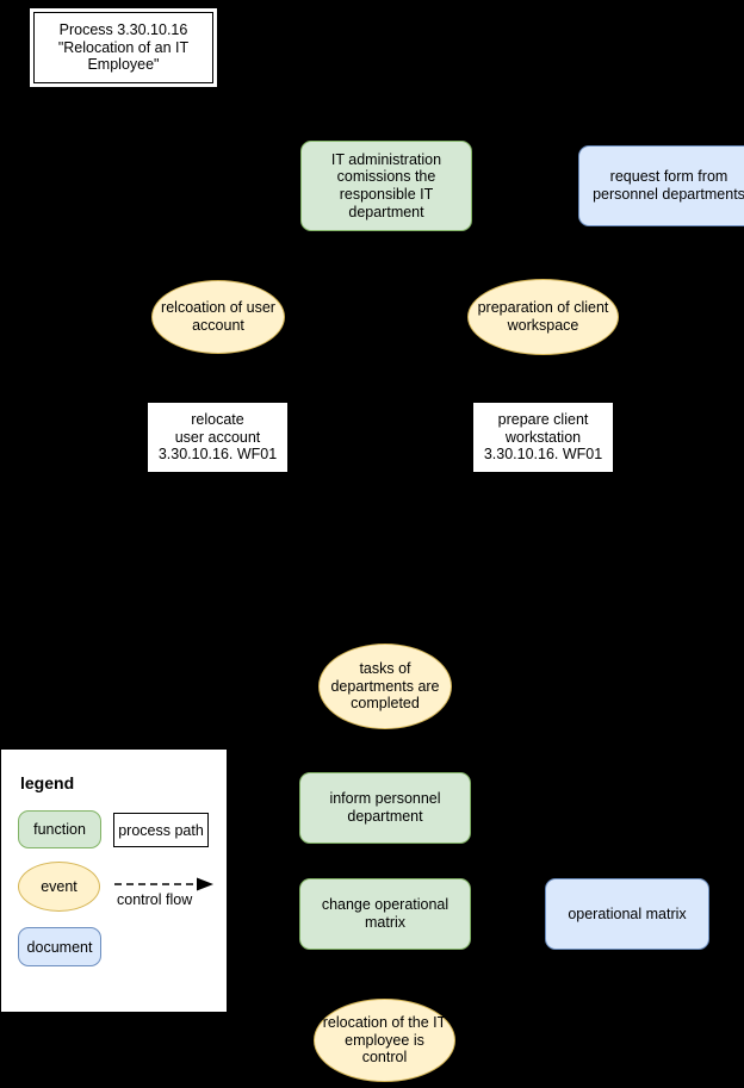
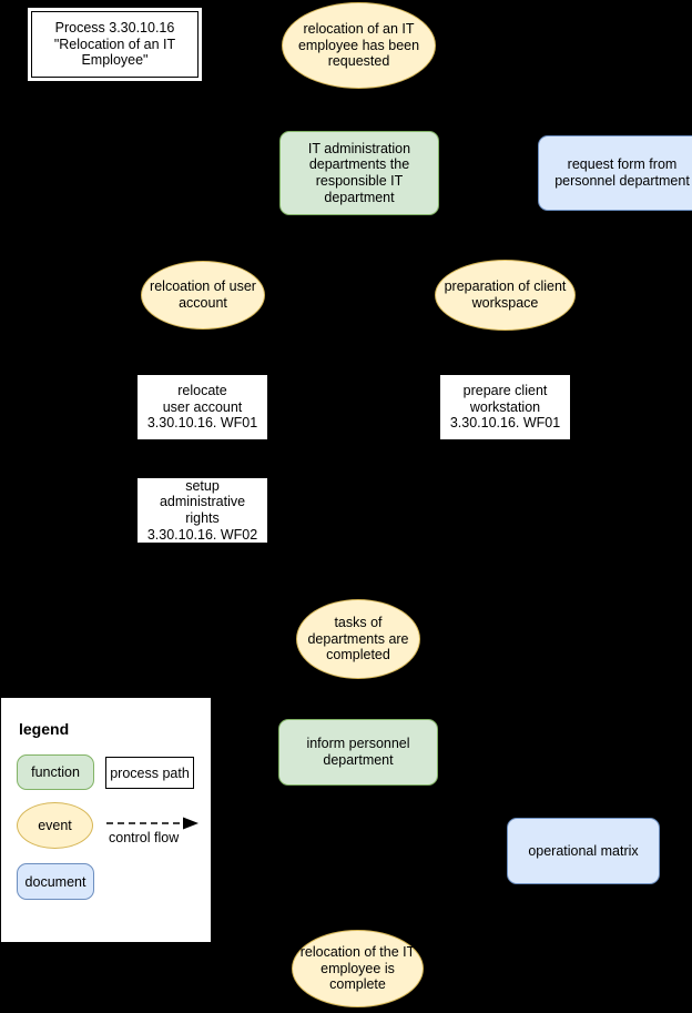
  Process 3.30.10.16
  "Relocation of an IT
  Employee"
+ relocation of an IT employee has been requested
- IT administration comissions the responsible IT department
+ IT administration departments the responsible IT department
- request form from personnel departments
+ request form from personnel department
  relcoation of user account
  preparation of client workspace
  relocate
  user account
  3.30.10.16. WF01
  prepare client
  workstation
  3.30.10.16. WF01
+ setup administrative
+ rights
+ 3.30.10.16. WF02
  tasks of departments are completed
  inform personnel department
- change operational matrix
  operational matrix
- relocation of the IT employee is control
+ relocation of the IT employee is complete
  legend
  function
  process path
  event
  control flow
  document
